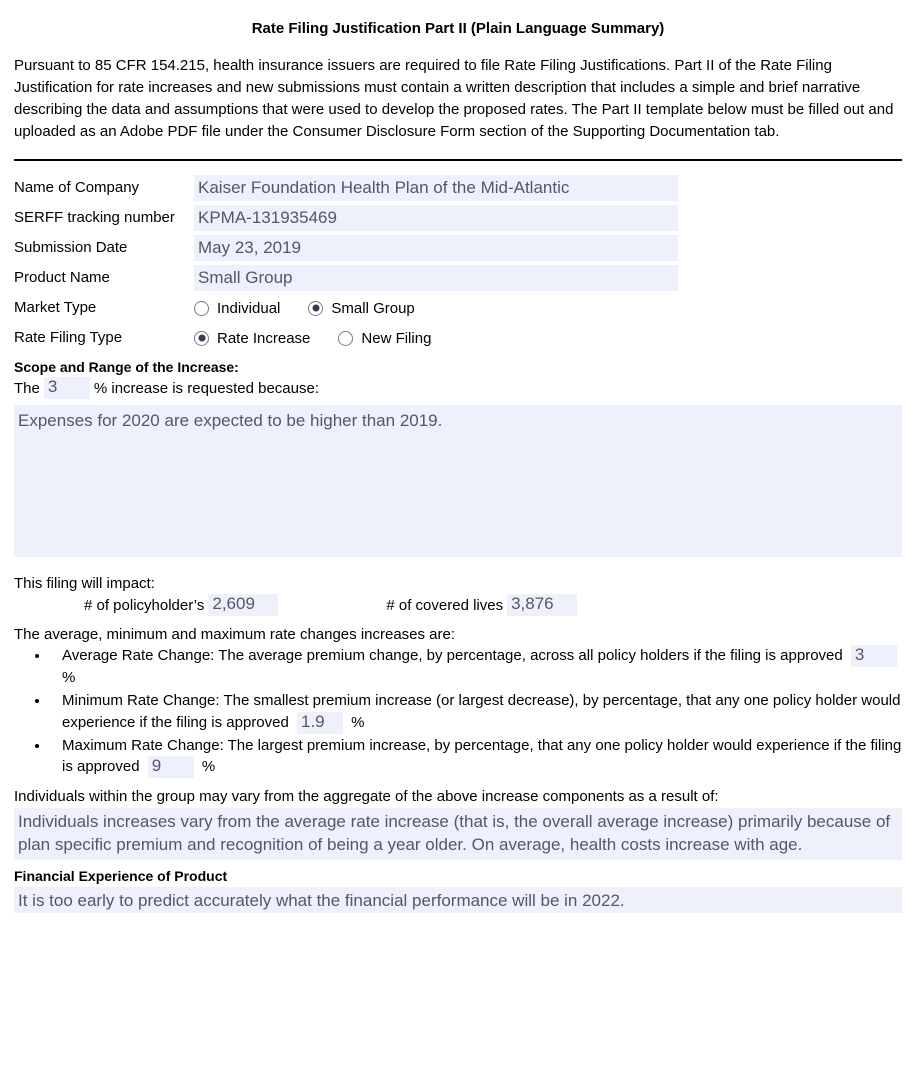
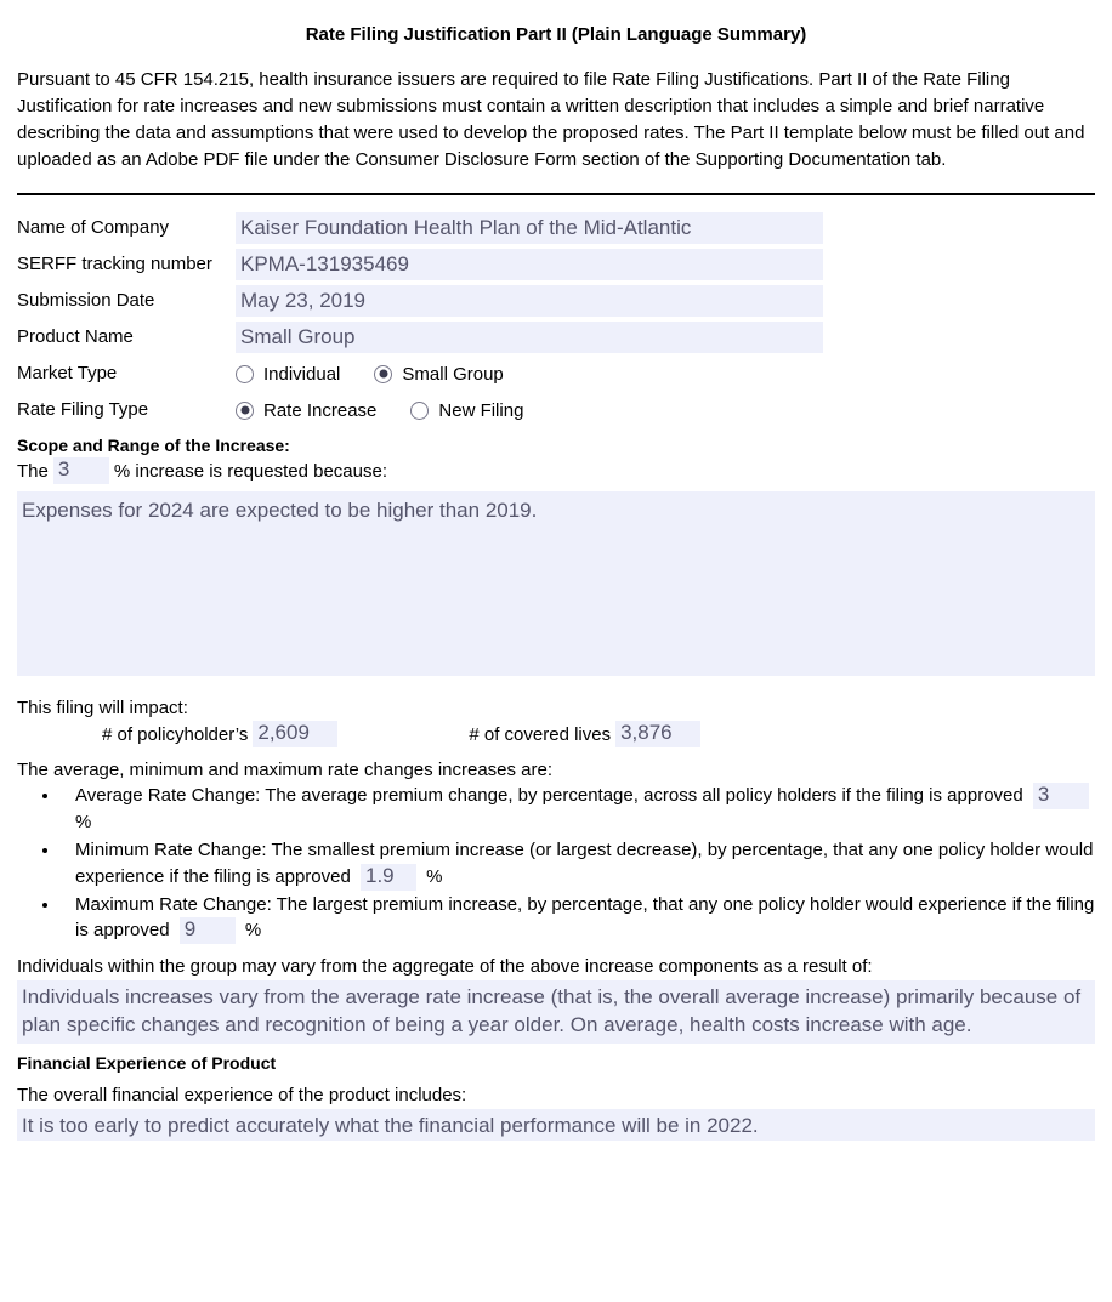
  Rate Filing Justification Part II (Plain Language Summary)
- Pursuant to 85 CFR 154.215, health insurance issuers are required to file Rate Filing Justifications. Part II of the Rate Filing Justification for rate increases and new submissions must contain a written description that includes a simple and brief narrative describing the data and assumptions that were used to develop the proposed rates. The Part II template below must be filled out and uploaded as an Adobe PDF file under the Consumer Disclosure Form section of the Supporting Documentation tab.
+ Pursuant to 45 CFR 154.215, health insurance issuers are required to file Rate Filing Justifications. Part II of the Rate Filing Justification for rate increases and new submissions must contain a written description that includes a simple and brief narrative describing the data and assumptions that were used to develop the proposed rates. The Part II template below must be filled out and uploaded as an Adobe PDF file under the Consumer Disclosure Form section of the Supporting Documentation tab.
  Name of Company
  Kaiser Foundation Health Plan of the Mid-Atlantic
  SERFF tracking number
  KPMA-131935469
  Submission Date
  May 23, 2019
  Product Name
  Small Group
  Market Type
  Individual
  Small Group
  Rate Filing Type
  Rate Increase
  New Filing
  Scope and Range of the Increase:
  The
  3
  % increase is requested because:
- Expenses for 2020 are expected to be higher than 2019.
+ Expenses for 2024 are expected to be higher than 2019.
  This filing will impact:
  # of policyholder’s
  2,609
  # of covered lives
  3,876
  The average, minimum and maximum rate changes increases are:
  Average Rate Change: The average premium change, by percentage, across all policy holders if the filing is approved 3 %
  Minimum Rate Change: The smallest premium increase (or largest decrease), by percentage, that any one policy holder would experience if the filing is approved 1.9 %
  Maximum Rate Change: The largest premium increase, by percentage, that any one policy holder would experience if the filing is approved 9 %
  Individuals within the group may vary from the aggregate of the above increase components as a result of:
- Individuals increases vary from the average rate increase (that is, the overall average increase) primarily because of plan specific premium and recognition of being a year older. On average, health costs increase with age.
+ Individuals increases vary from the average rate increase (that is, the overall average increase) primarily because of plan specific changes and recognition of being a year older. On average, health costs increase with age.
  Financial Experience of Product
+ The overall financial experience of the product includes:
  It is too early to predict accurately what the financial performance will be in 2022.
